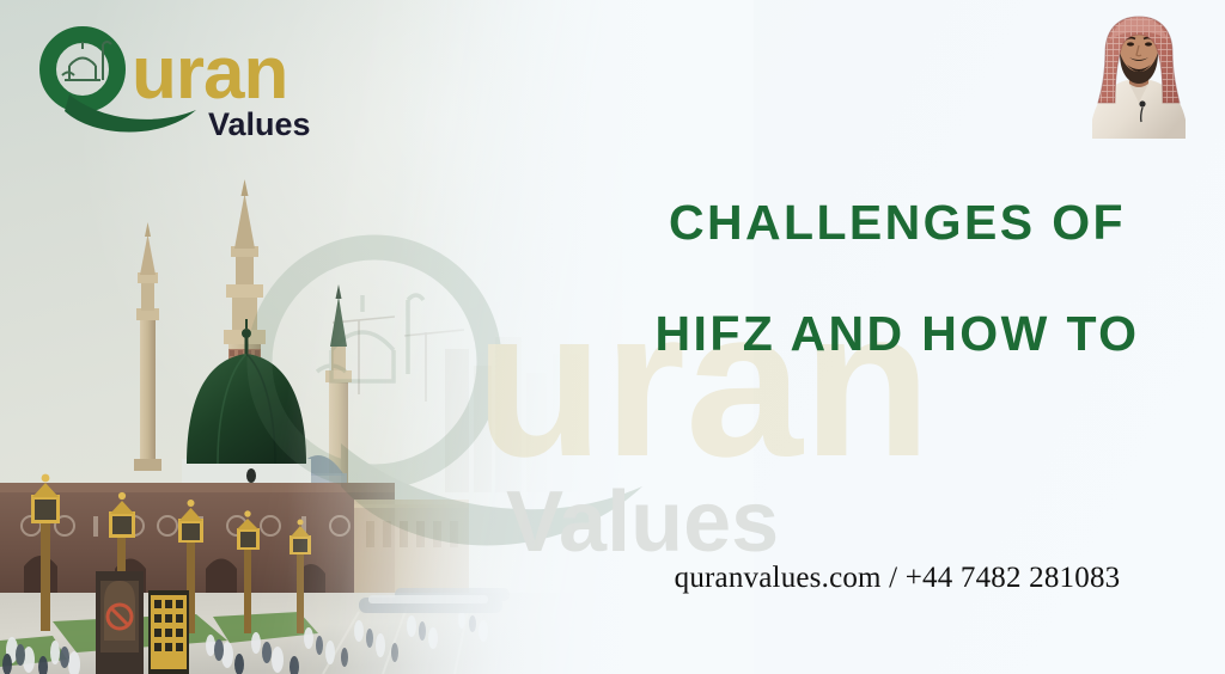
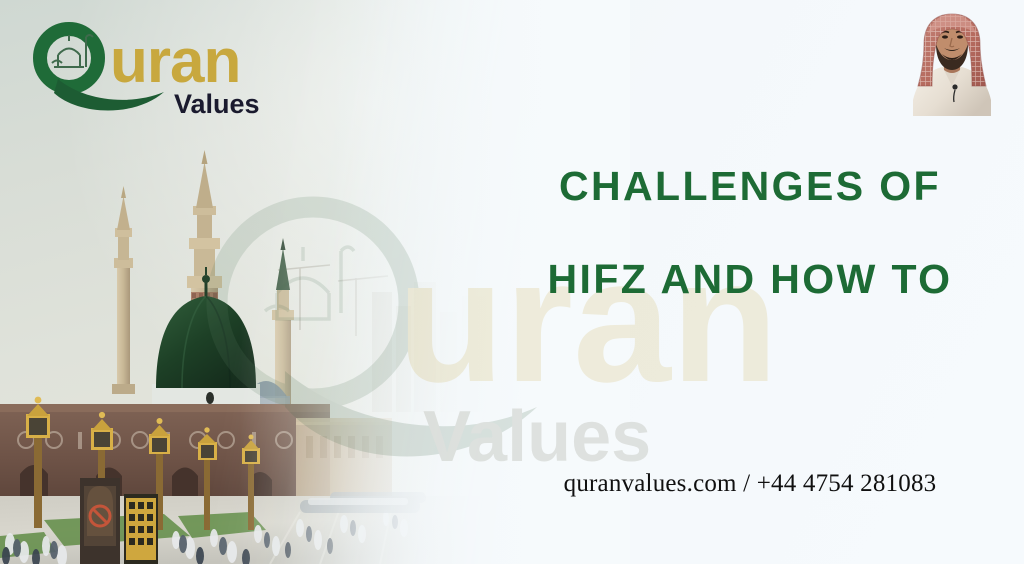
  uran
  Values
  uran
  Values
  CHALLENGES OF
  HIFZ AND HOW TO
- quranvalues.com / +44 7482 281083
+ quranvalues.com / +44 4754 281083
